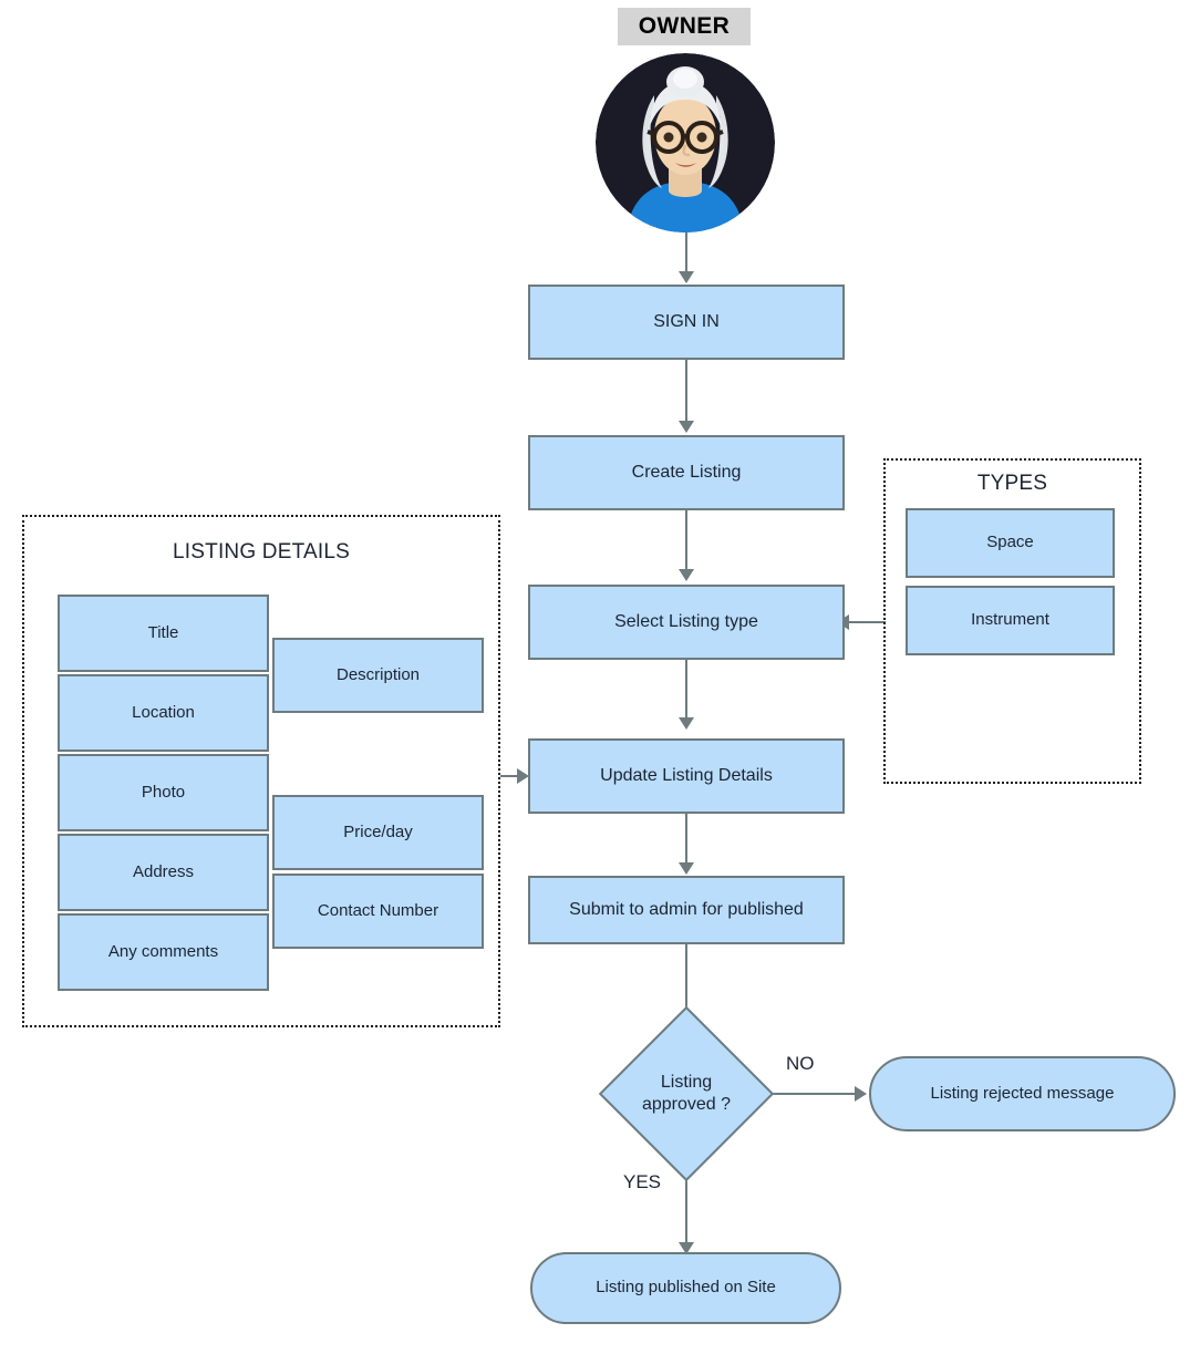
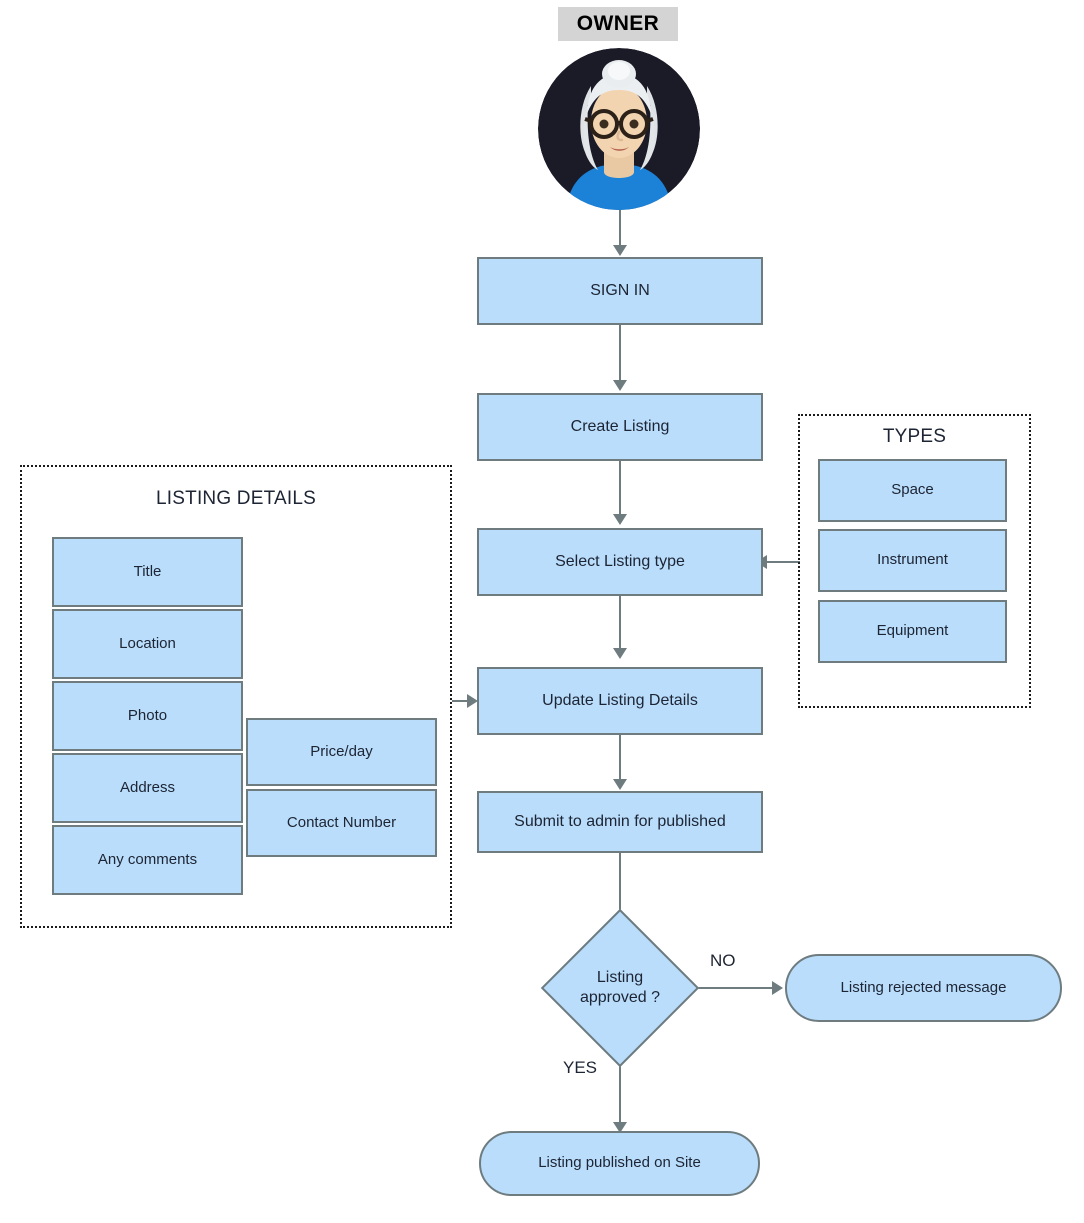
  OWNER
  SIGN IN
  Create Listing
  Select Listing type
  Update Listing Details
  Submit to admin for published
  Listing
  approved ?
  NO
  Listing rejected message
  YES
  Listing published on Site
  LISTING DETAILS
  Title
  Location
  Photo
  Address
  Any comments
- Description
  Price/day
  Contact Number
  TYPES
  Space
  Instrument
+ Equipment
